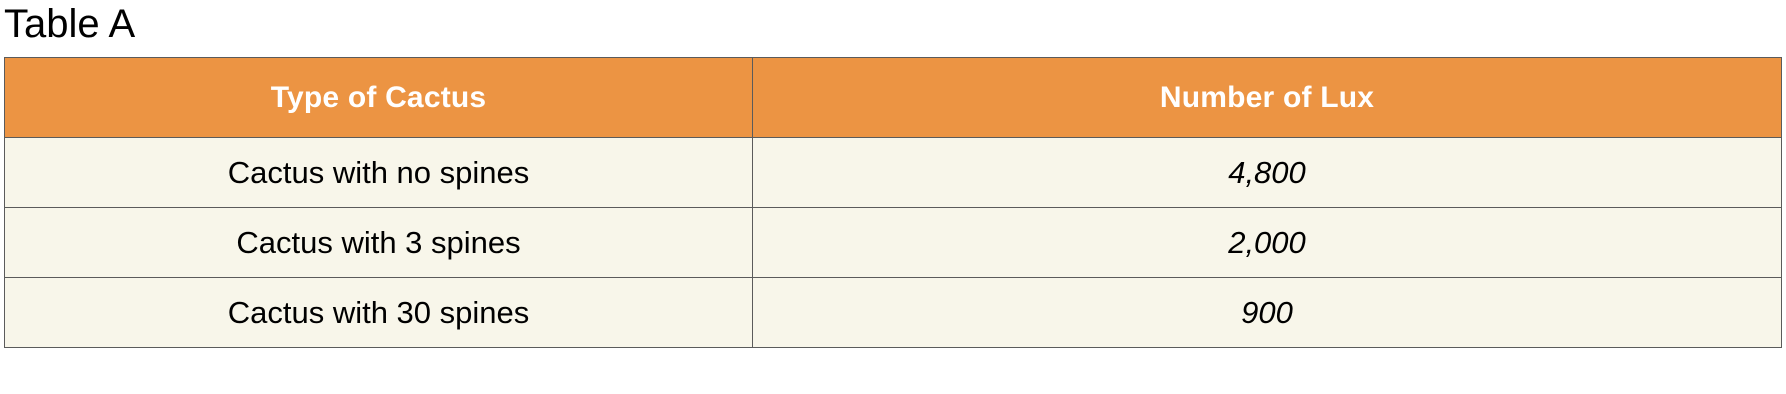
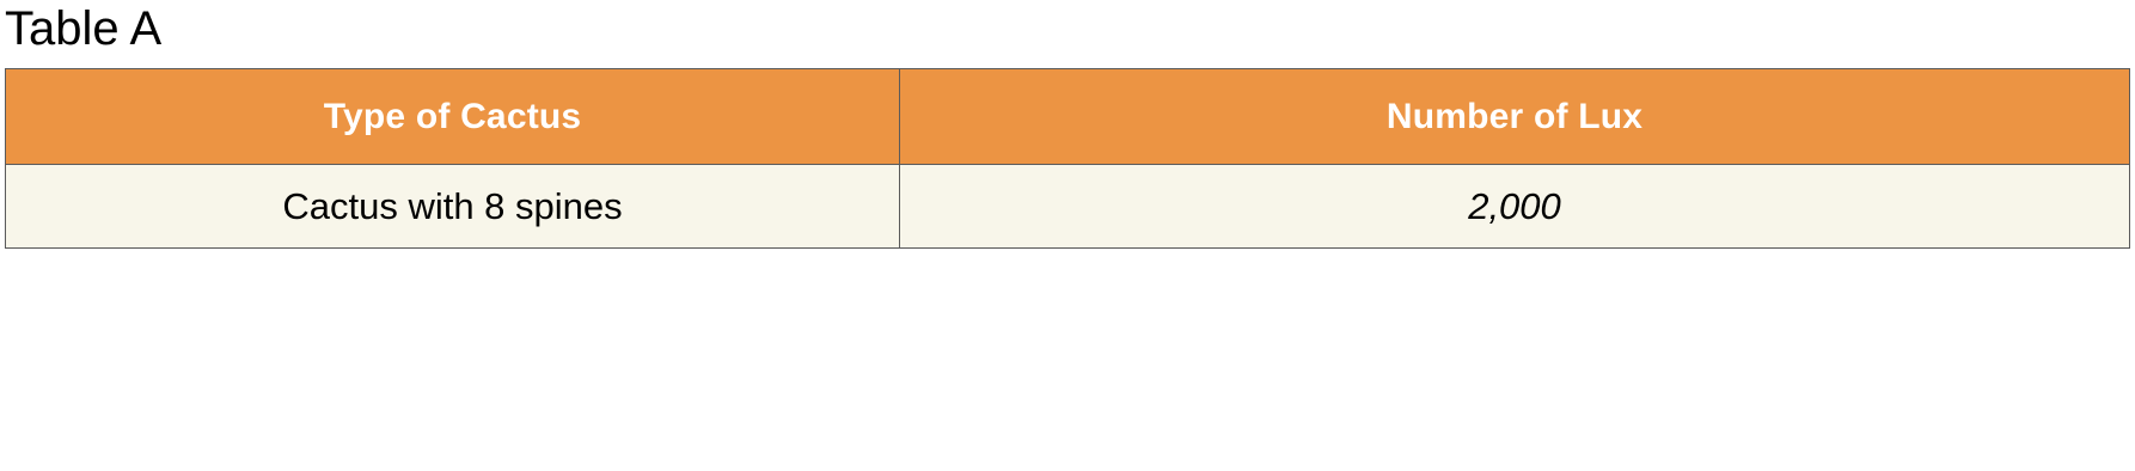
  Table A
  Type of Cactus	Number of Lux
- Cactus with no spines	4,800
- Cactus with 3 spines	2,000
+ Cactus with 8 spines	2,000
- Cactus with 30 spines	900
